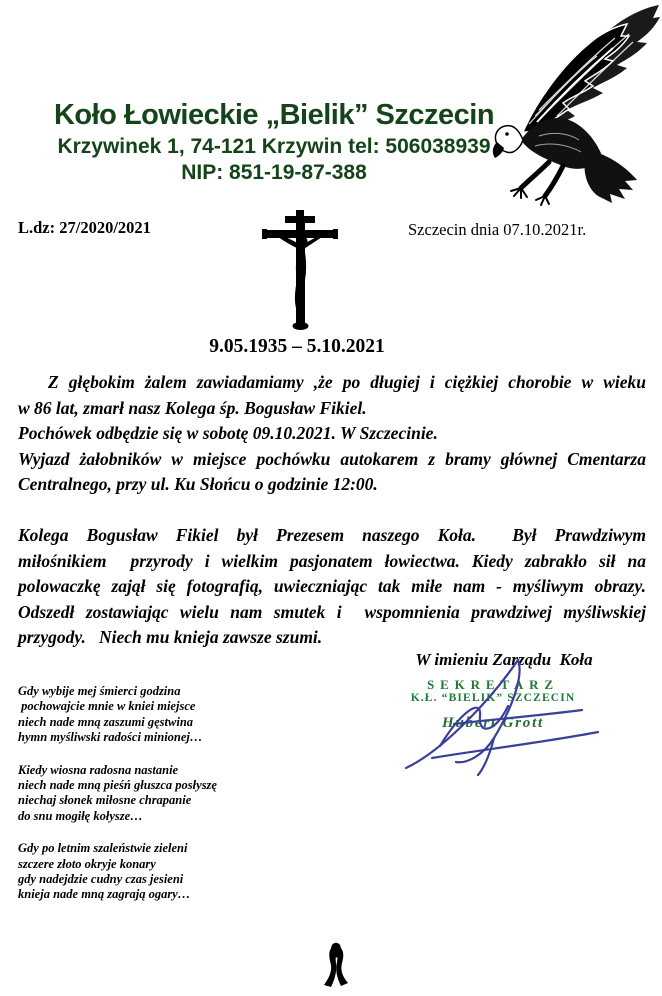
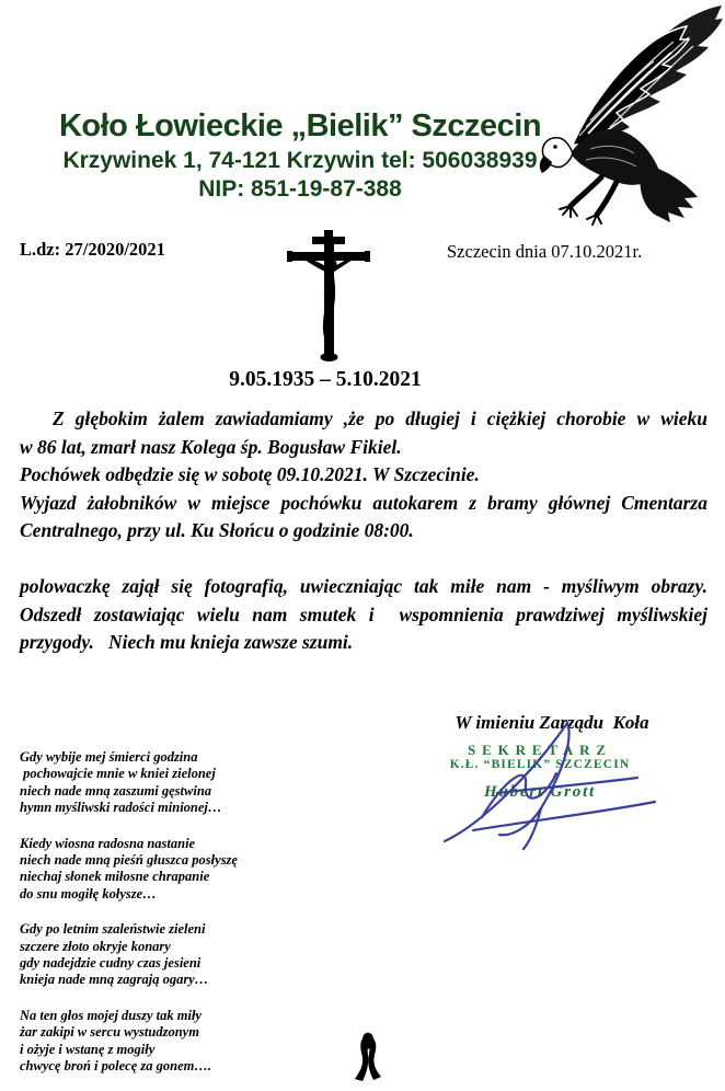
  Koło Łowieckie „Bielik” Szczecin
  Krzywinek 1, 74-121 Krzywin tel: 506038939
  NIP: 851-19-87-388
  L.dz: 27/2020/2021
  Szczecin dnia 07.10.2021r.
  9.05.1935 – 5.10.2021
  Z głębokim żalem zawiadamiamy ,że po długiej i ciężkiej chorobie w wieku
  w 86 lat, zmarł nasz Kolega śp. Bogusław Fikiel.
  Pochówek odbędzie się w sobotę 09.10.2021. W Szczecinie.
  Wyjazd żałobników w miejsce pochówku autokarem z bramy głównej Cmentarza
- Centralnego, przy ul. Ku Słońcu o godzinie 12:00.
+ Centralnego, przy ul. Ku Słońcu o godzinie 08:00.
- Kolega Bogusław Fikiel był Prezesem naszego Koła. Był Prawdziwym
- miłośnikiem przyrody i wielkim pasjonatem łowiectwa. Kiedy zabrakło sił na
  polowaczkę zajął się fotografią, uwieczniając tak miłe nam - myśliwym obrazy.
  Odszedł zostawiając wielu nam smutek i wspomnienia prawdziwej myśliwskiej
  przygody. Niech mu knieja zawsze szumi.
  W imieniu Zarządu Koła
  SEKRETARZ
  K.Ł. “BIELIK” SZCZECIN
  Hrt Grott
  Gdy wybije mej śmierci godzina
- pochowajcie mnie w kniei miejsce
+ pochowajcie mnie w kniei zielonej
  niech nade mną zaszumi gęstwina
  hymn myśliwski radości minionej…
  Kiedy wiosna radosna nastanie
  niech nade mną pieśń głuszca posłyszę
  niechaj słonek miłosne chrapanie
  do snu mogiłę kołysze…
  Gdy po letnim szaleństwie zieleni
  szczere złoto okryje konary
  gdy nadejdzie cudny czas jesieni
  knieja nade mną zagrają ogary…
+ Na ten głos mojej duszy tak miły
+ żar zakipi w sercu wystudzonym
+ i ożyje i wstanę z mogiły
+ chwycę broń i polecę za gonem….
